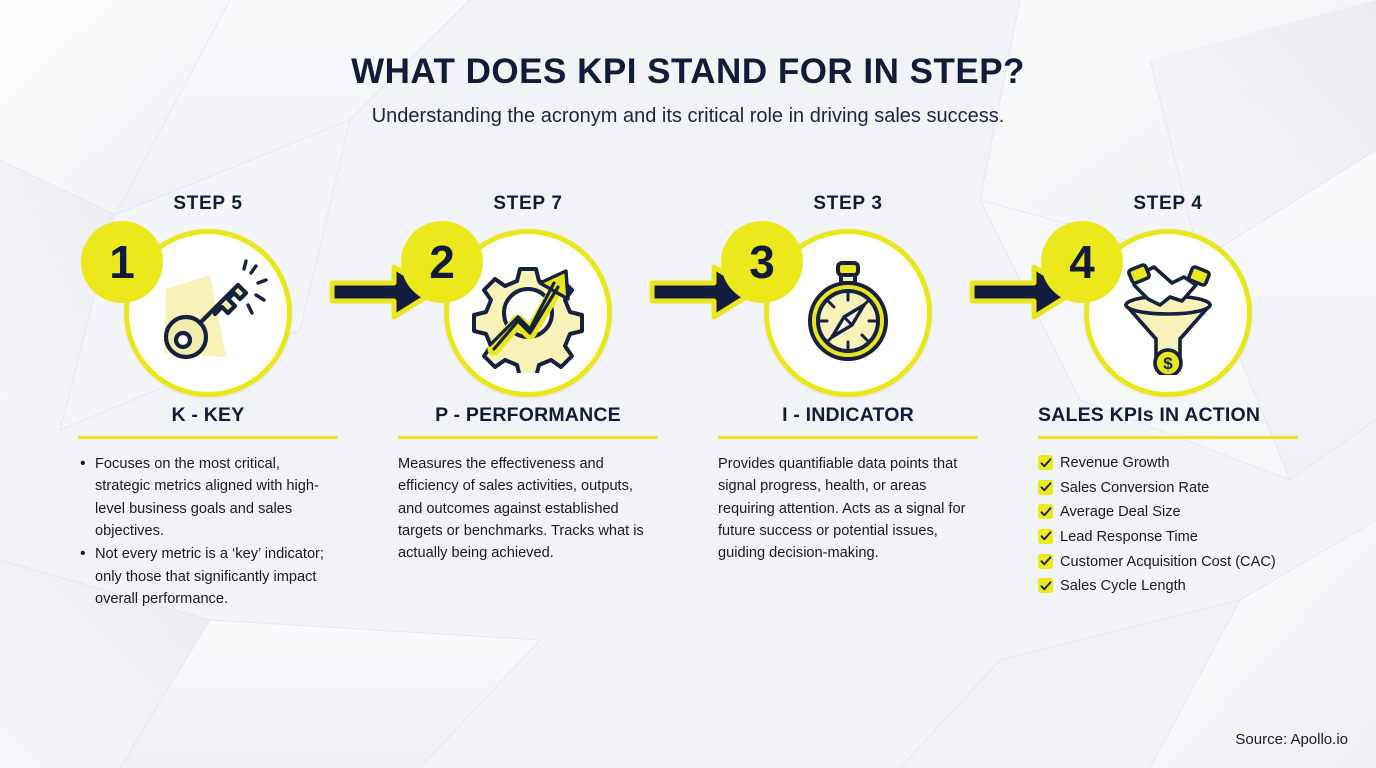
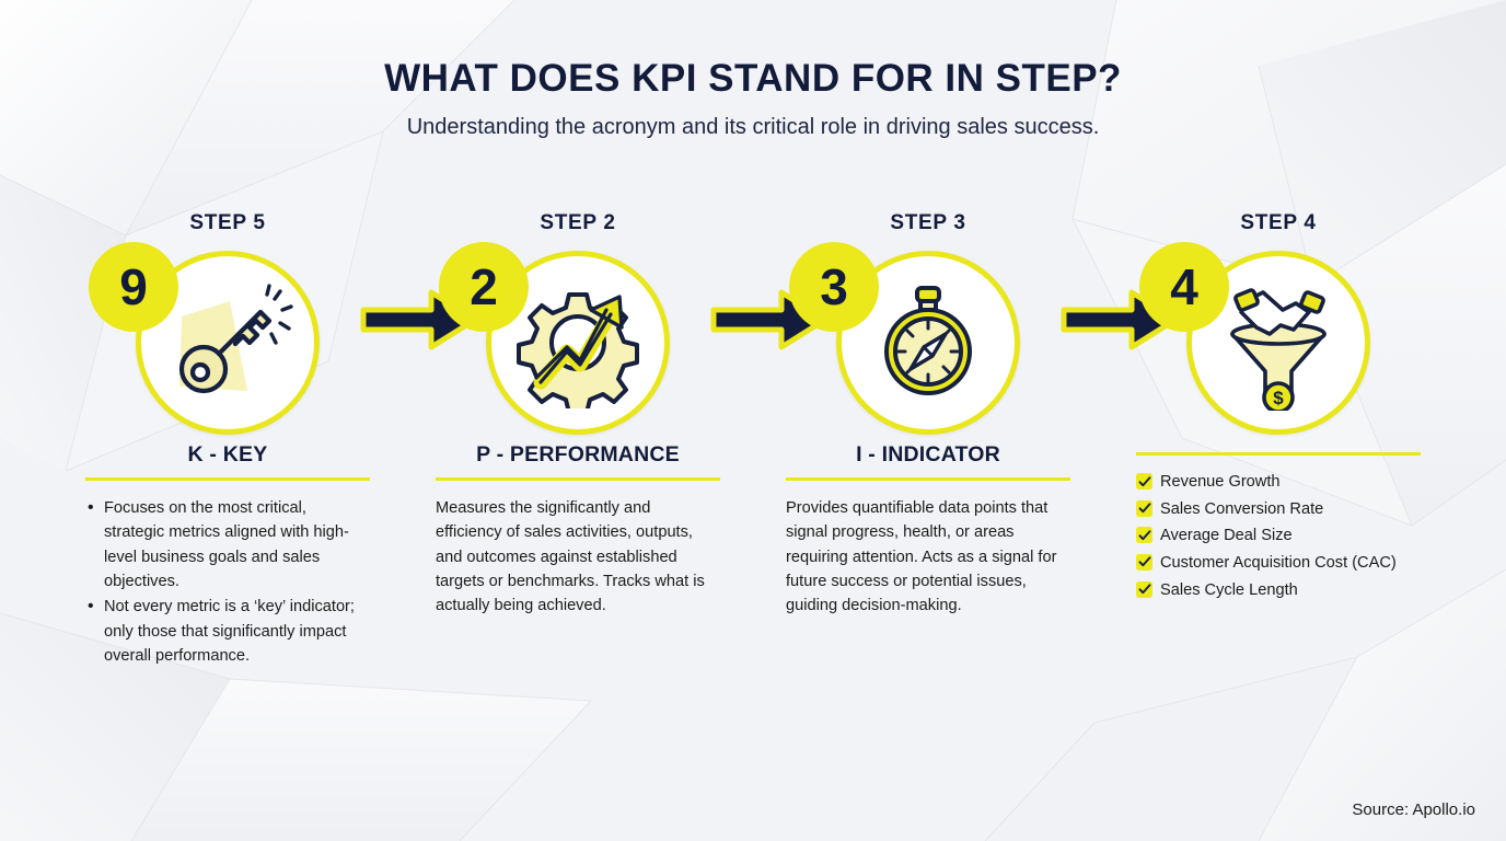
  WHAT DOES KPI STAND FOR IN STEP?
  Understanding the acronym and its critical role in driving sales success.
  STEP 5
- 1
+ 9
- STEP 7
+ STEP 2
  2
  STEP 3
  3
  STEP 4
  $
  4
  K - KEY
  Focuses on the most critical, strategic metrics aligned with high-level business goals and sales objectives.
  Not every metric is a ‘key’ indicator; only those that significantly impact overall performance.
  P - PERFORMANCE
- Measures the effectiveness and efficiency of sales activities, outputs, and outcomes against established targets or benchmarks. Tracks what is actually being achieved.
+ Measures the significantly and efficiency of sales activities, outputs, and outcomes against established targets or benchmarks. Tracks what is actually being achieved.
  I - INDICATOR
  Provides quantifiable data points that signal progress, health, or areas requiring attention. Acts as a signal for future success or potential issues, guiding decision-making.
- SALES KPIs IN ACTION
  Revenue Growth
  Sales Conversion Rate
  Average Deal Size
- Lead Response Time
  Customer Acquisition Cost (CAC)
  Sales Cycle Length
  Source: Apollo.io
